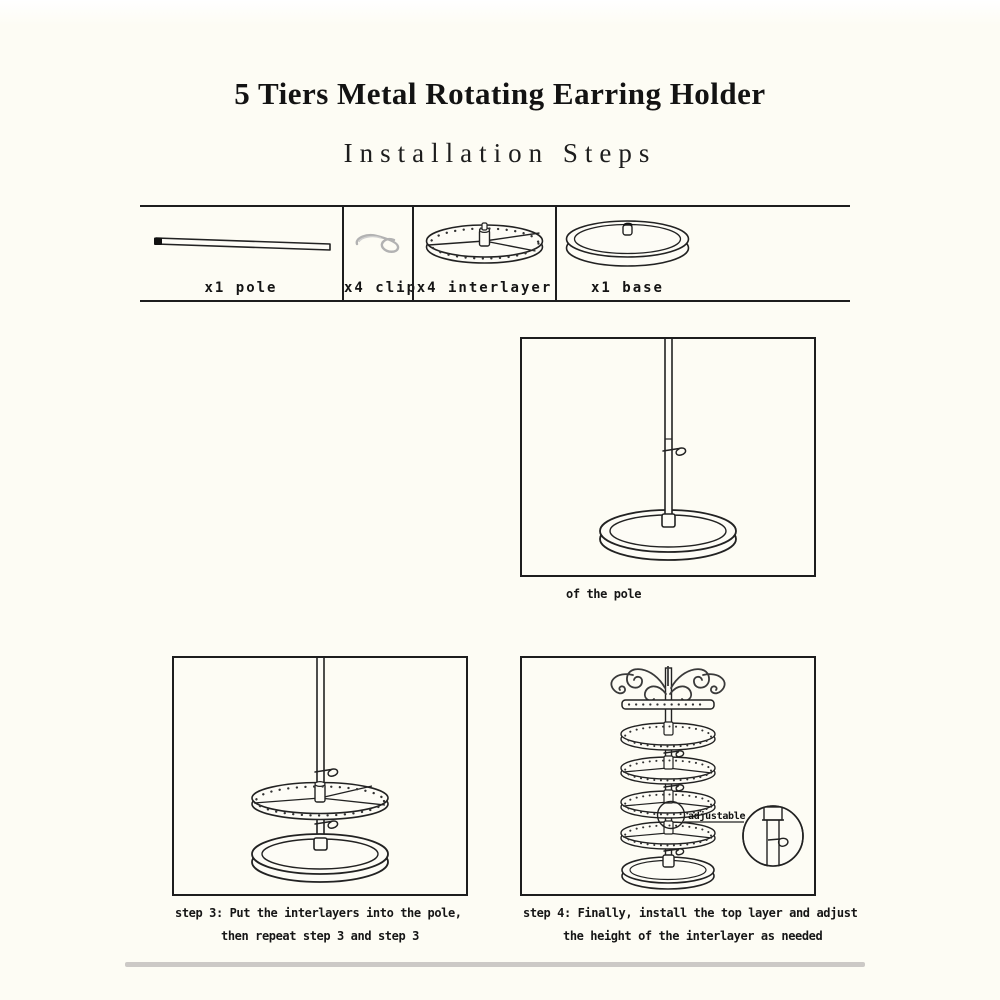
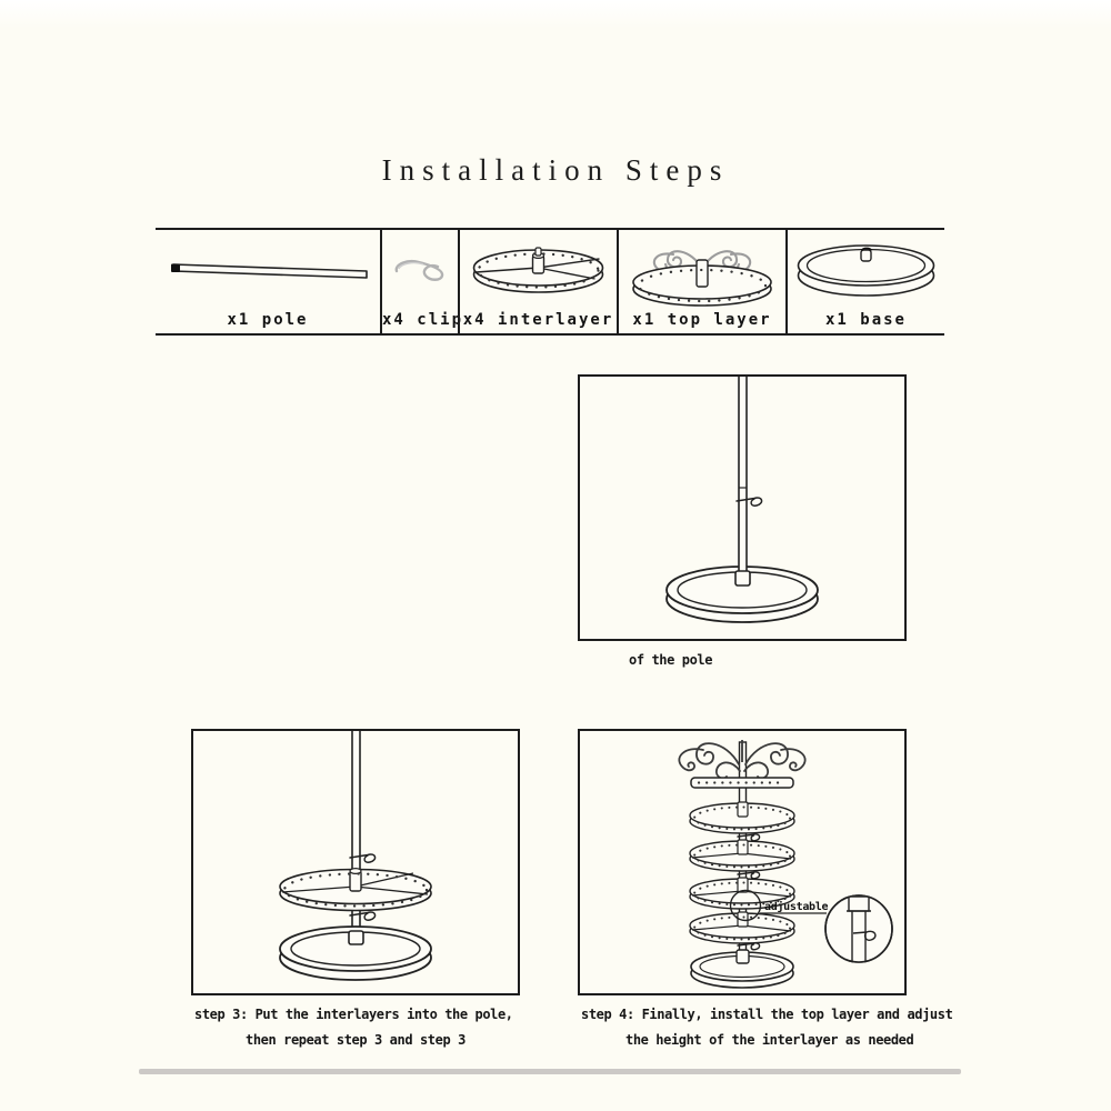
- 5 Tiers Metal Rotating Earring Holder
  Installation Steps
  x1 pole
  x4 clip
  x4 interlayer
+ x1 top layer
  x1 base
  of the pole
  step 3: Put the interlayers into the pole,
  then repeat step 3 and step 3
  adjustable
  step 4: Finally, install the top layer and adjust
  the height of the interlayer as needed
